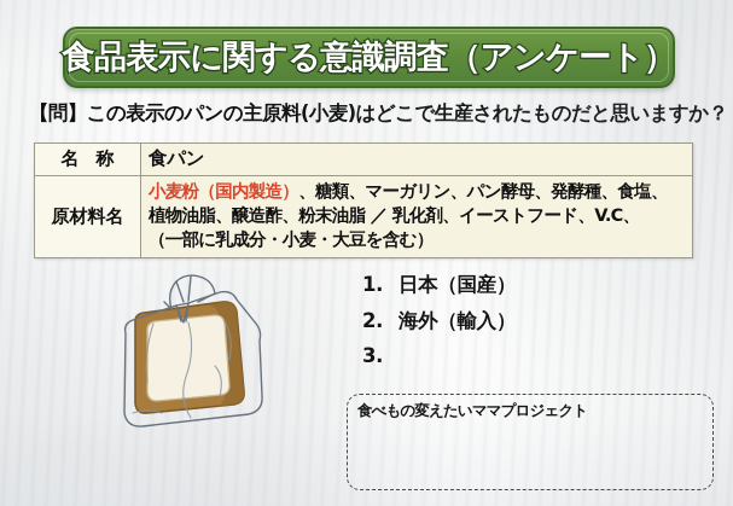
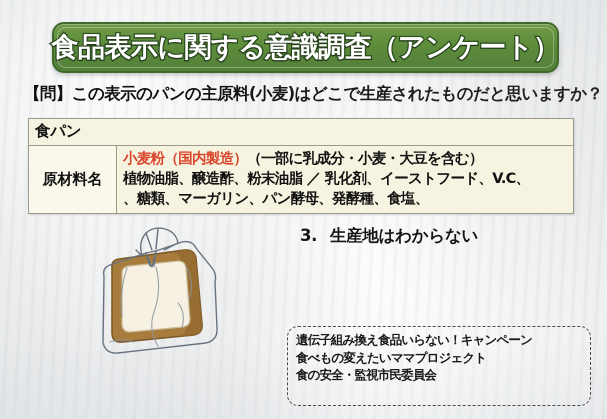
  食品表示に関する意識調査（アンケート）
- 名称
  食パン
  原材料名
- 小麦粉（国内製造）、糖類、マーガリン、パン酵母、発酵種、食塩、
+ 小麦粉（国内製造）（一部に乳成分・小麦・大豆を含む）
  植物油脂、醸造酢、粉末油脂 ／ 乳化剤、イーストフード、V.C、
- （一部に乳成分・小麦・大豆を含む）
+ 、糖類、マーガリン、パン酵母、発酵種、食塩、
- 1.
- 日本（国産）
- 2.
- 海外（輸入）
  3.
+ 生産地はわからない
+ 遺伝子組み換え食品いらない！キャンペーン
  食べもの変えたいママプロジェクト
+ 食の安全・監視市民委員会
